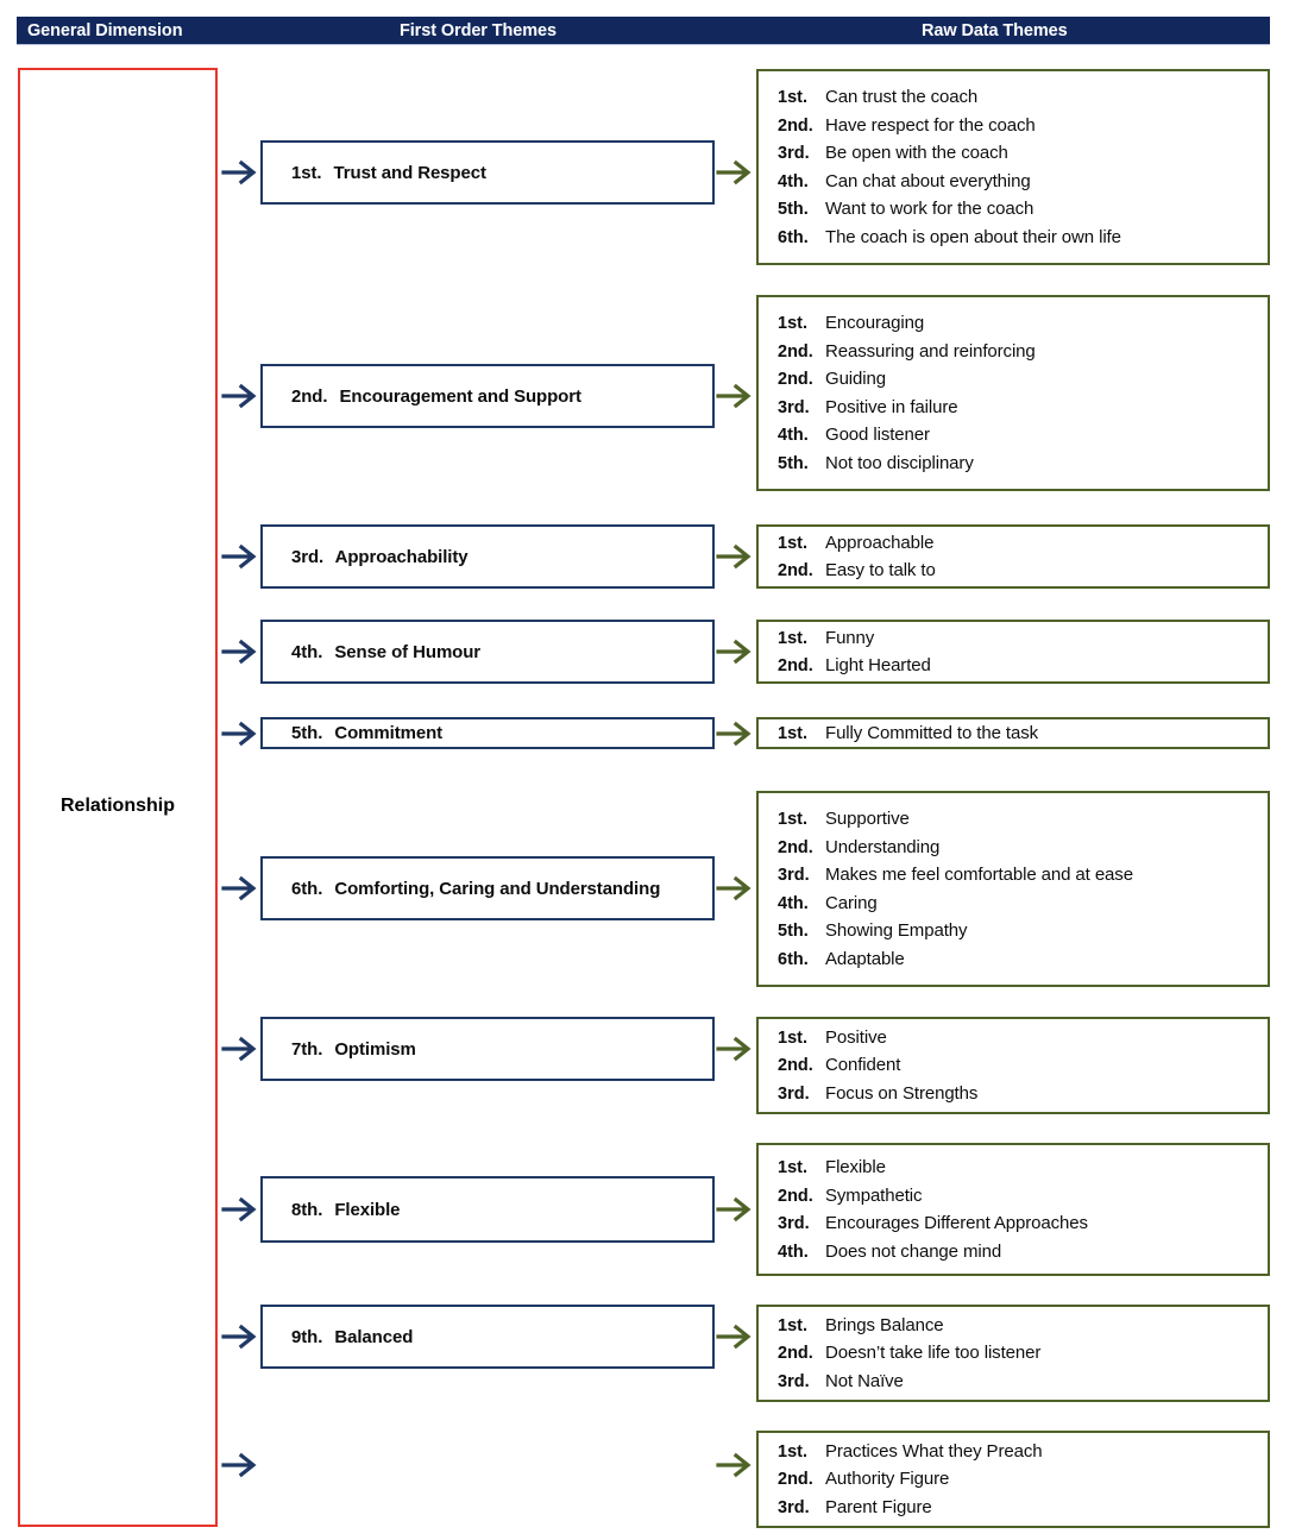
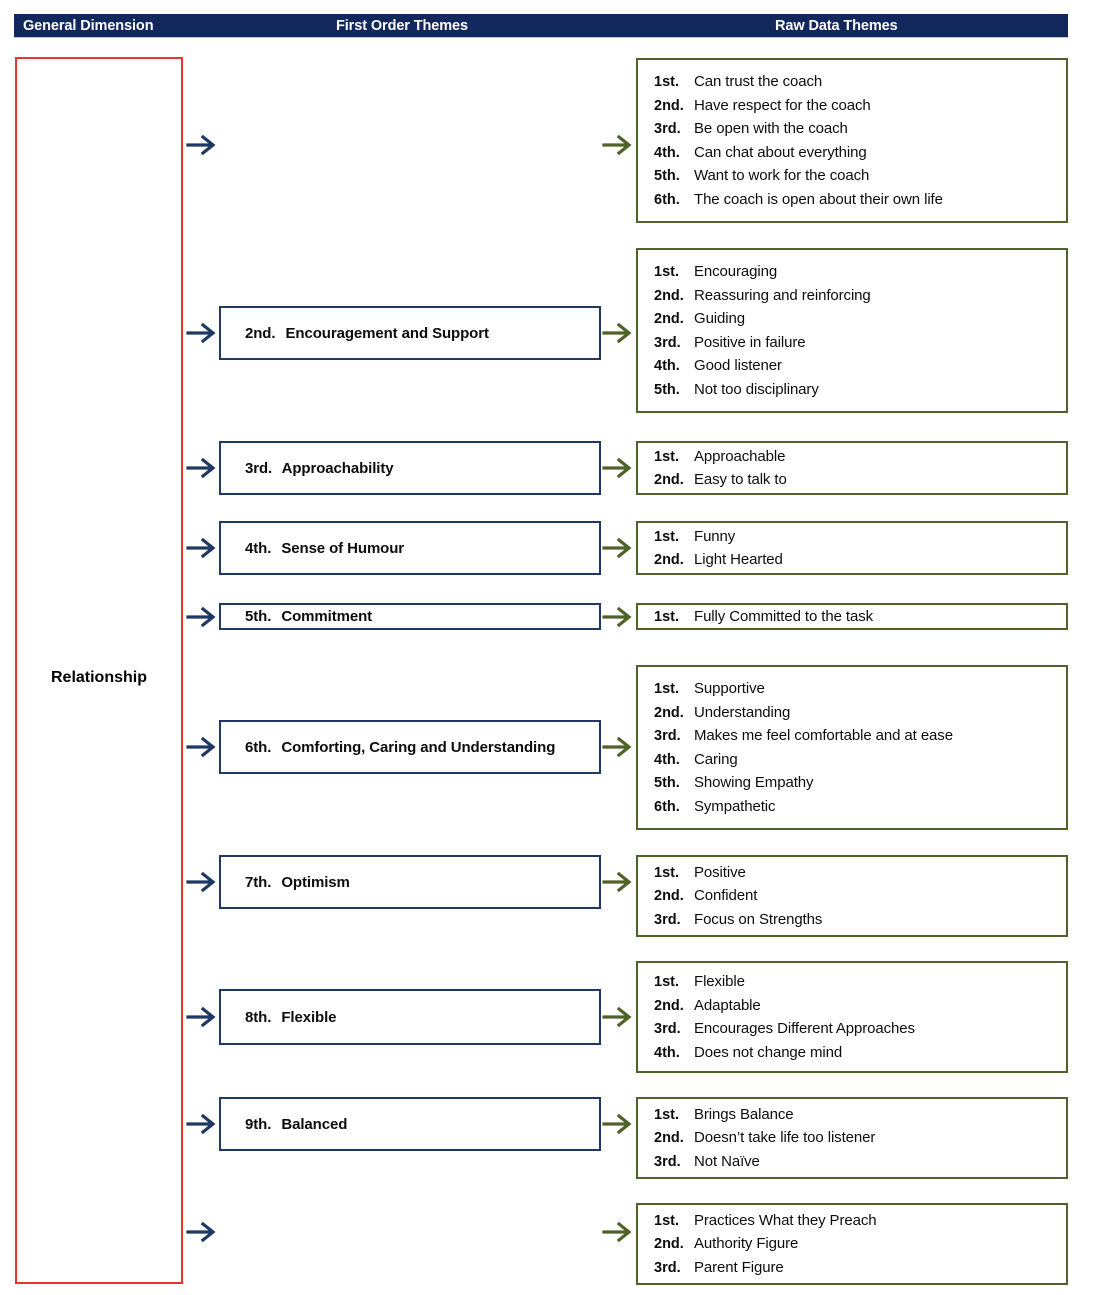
  General Dimension
  First Order Themes
  Raw Data Themes
  Relationship
- 1st. Trust and Respect
  2nd. Encouragement and Support
  3rd. Approachability
  4th. Sense of Humour
  5th. Commitment
  6th. Comforting, Caring and Understanding
  7th. Optimism
  8th. Flexible
  9th. Balanced
  1st.
  Can trust the coach
  2nd.
  Have respect for the coach
  3rd.
  Be open with the coach
  4th.
  Can chat about everything
  5th.
  Want to work for the coach
  6th.
  The coach is open about their own life
  1st.
  Encouraging
  2nd.
  Reassuring and reinforcing
  2nd.
  Guiding
  3rd.
  Positive in failure
  4th.
  Good listener
  5th.
  Not too disciplinary
  1st.
  Approachable
  2nd.
  Easy to talk to
  1st.
  Funny
  2nd.
  Light Hearted
  1st.
  Fully Committed to the task
  1st.
  Supportive
  2nd.
  Understanding
  3rd.
  Makes me feel comfortable and at ease
  4th.
  Caring
  5th.
  Showing Empathy
  6th.
- Adaptable
+ Sympathetic
  1st.
  Positive
  2nd.
  Confident
  3rd.
  Focus on Strengths
  1st.
  Flexible
  2nd.
- Sympathetic
+ Adaptable
  3rd.
  Encourages Different Approaches
  4th.
  Does not change mind
  1st.
  Brings Balance
  2nd.
  Doesn’t take life too listener
  3rd.
  Not Naïve
  1st.
  Practices What they Preach
  2nd.
  Authority Figure
  3rd.
  Parent Figure
